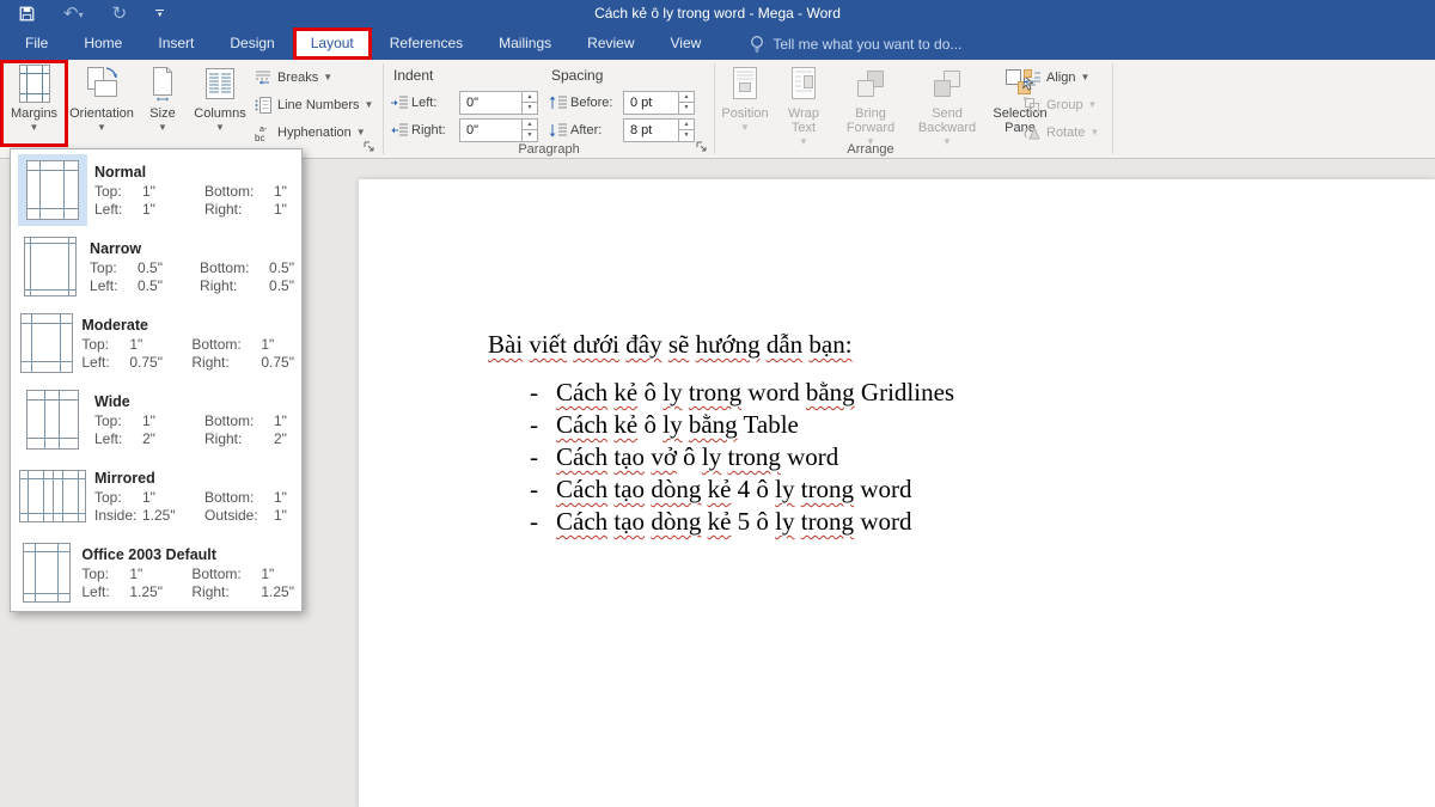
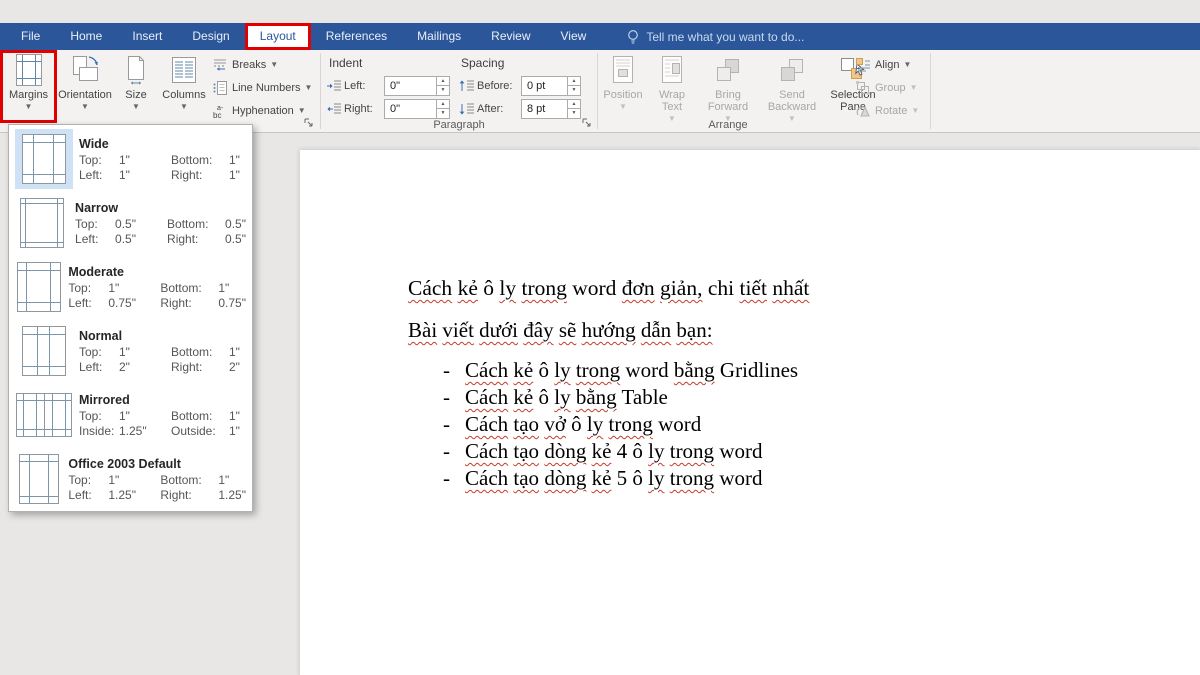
- Cách kẻ ô ly trong word - Mega - Word
- ↶
- ▾
- ↻
  File
  Home
  Insert
  Design
  Layout
  References
  Mailings
  Review
  View
  Tell me what you want to do...
  Margins
  ▼
  Orientation
  ▼
  Size
  ▼
  Columns
  ▼
  Breaks
  ▼
  Line Numbers
  ▼
  bc
  Hyphenation
  ▼
  Indent
  Spacing
  Left:
  0"
  Right:
  0"
  Before:
  0 pt
  After:
  8 pt
  Paragraph
  Position
  ▼
  Wrap Text
  ▼
  Bring Forward
  ▼
  Send Backward
  ▼
  Selection Pane
  Align
  ▼
  Group
  ▼
  Rotate
  ▼
  Arrange
+ Cách kẻ ô ly trong word đơn giản, chi tiết nhất
  Bài viết dưới đây sẽ hướng dẫn bạn:
  -
  Cách kẻ ô ly trong word bằng Gridlines
  -
  Cách kẻ ô ly bằng Table
  -
  Cách tạo vở ô ly trong word
  -
  Cách tạo dòng kẻ 4 ô ly trong word
  -
  Cách tạo dòng kẻ 5 ô ly trong word
- Normal
+ Wide
  Top:
  1"
  Bottom:
  1"
  Left:
  1"
  Right:
  1"
  Narrow
  Top:
  0.5"
  Bottom:
  0.5"
  Left:
  0.5"
  Right:
  0.5"
  Moderate
  Top:
  1"
  Bottom:
  1"
  Left:
  0.75"
  Right:
  0.75"
- Wide
+ Normal
  Top:
  1"
  Bottom:
  1"
  Left:
  2"
  Right:
  2"
  Mirrored
  Top:
  1"
  Bottom:
  1"
  Inside:
  1.25"
  Outside:
  1"
  Office 2003 Default
  Top:
  1"
  Bottom:
  1"
  Left:
  1.25"
  Right:
  1.25"
